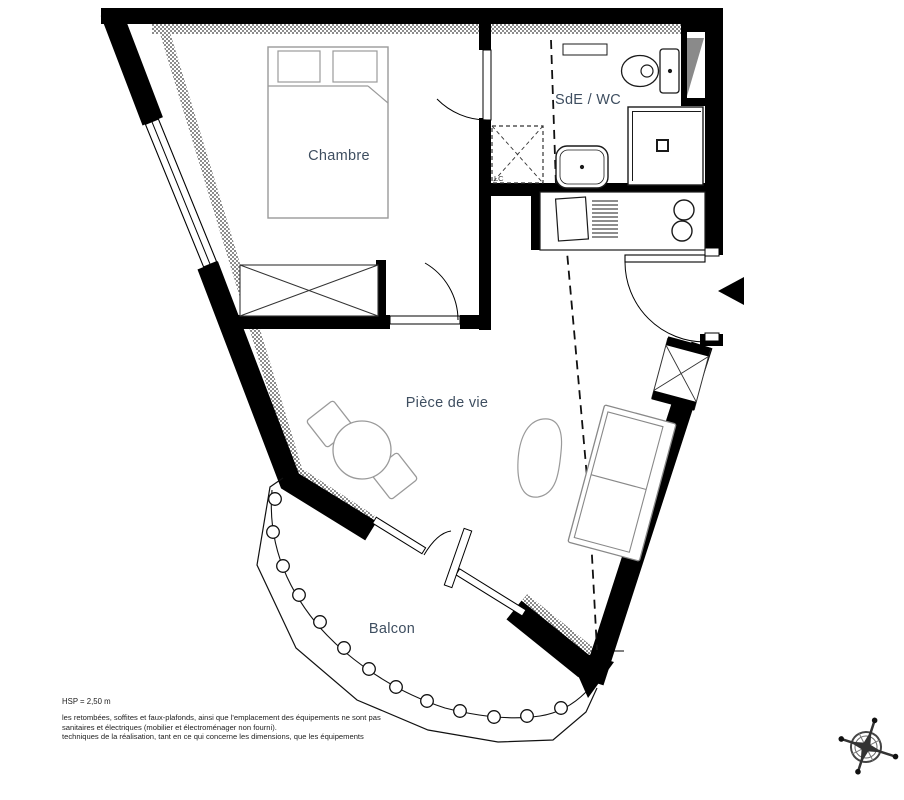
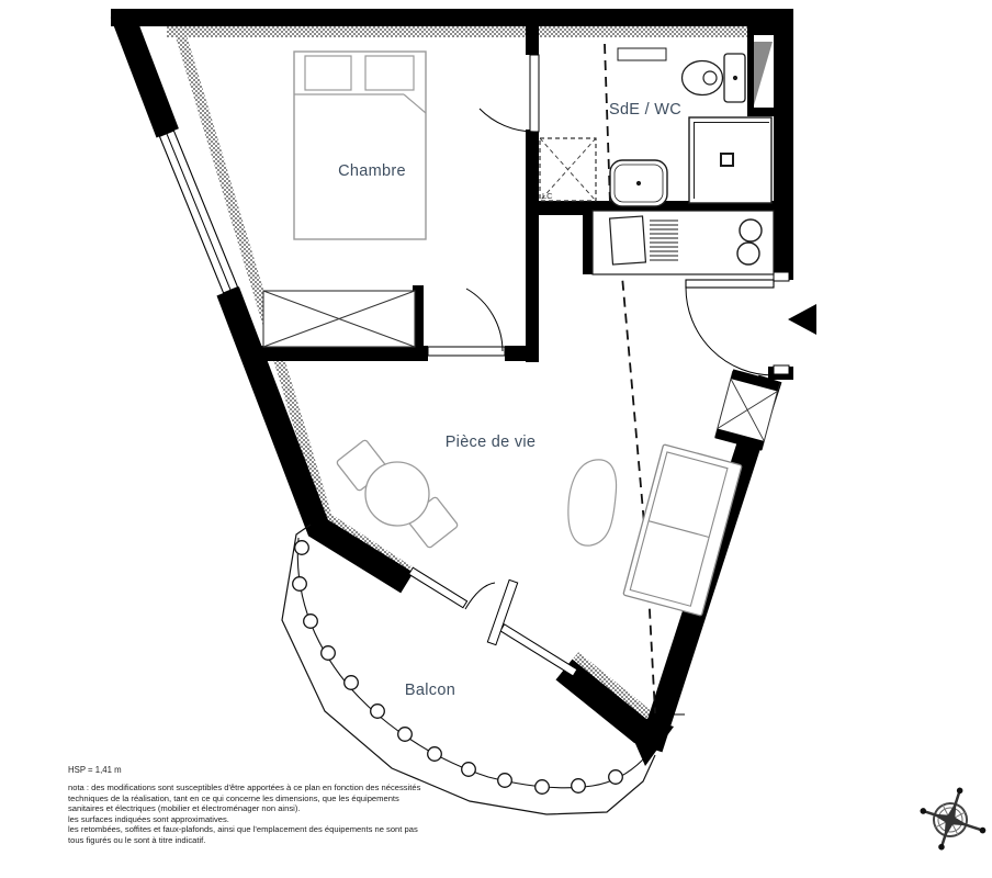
  Chambre
  SdE / WC
  Pièce de vie
  Balcon
  LC
- HSP = 2,50 m
+ HSP = 1,41 m
+ nota : des modifications sont susceptibles d'être apportées à ce plan en fonction des nécessités
- les retombées, soffites et faux-plafonds, ainsi que l'emplacement des équipements ne sont pas
+ techniques de la réalisation, tant en ce qui concerne les dimensions, que les équipements
- sanitaires et électriques (mobilier et électroménager non fourni).
+ sanitaires et électriques (mobilier et électroménager non ainsi).
+ les surfaces indiquées sont approximatives.
- techniques de la réalisation, tant en ce qui concerne les dimensions, que les équipements
+ les retombées, soffites et faux-plafonds, ainsi que l'emplacement des équipements ne sont pas
+ tous figurés ou le sont à titre indicatif.
